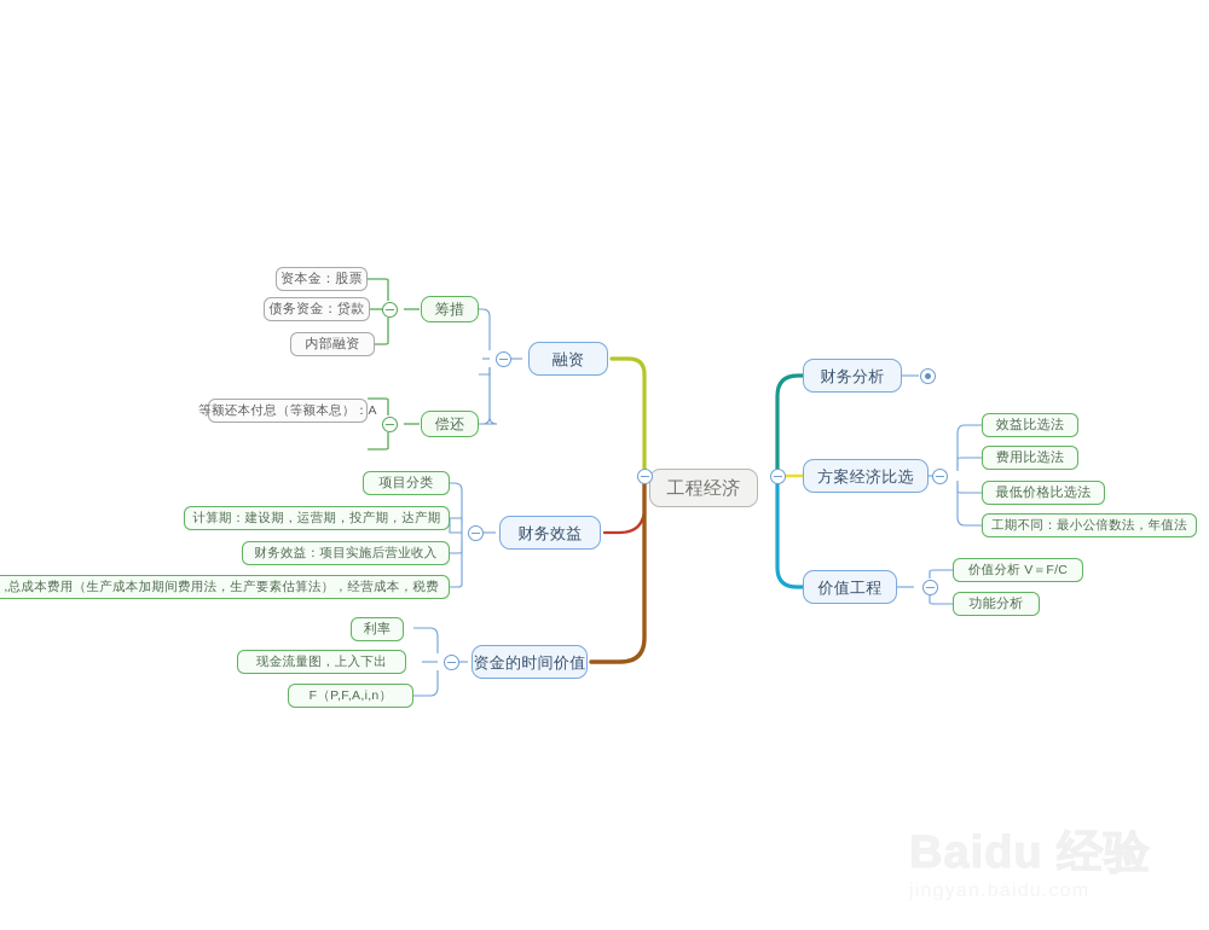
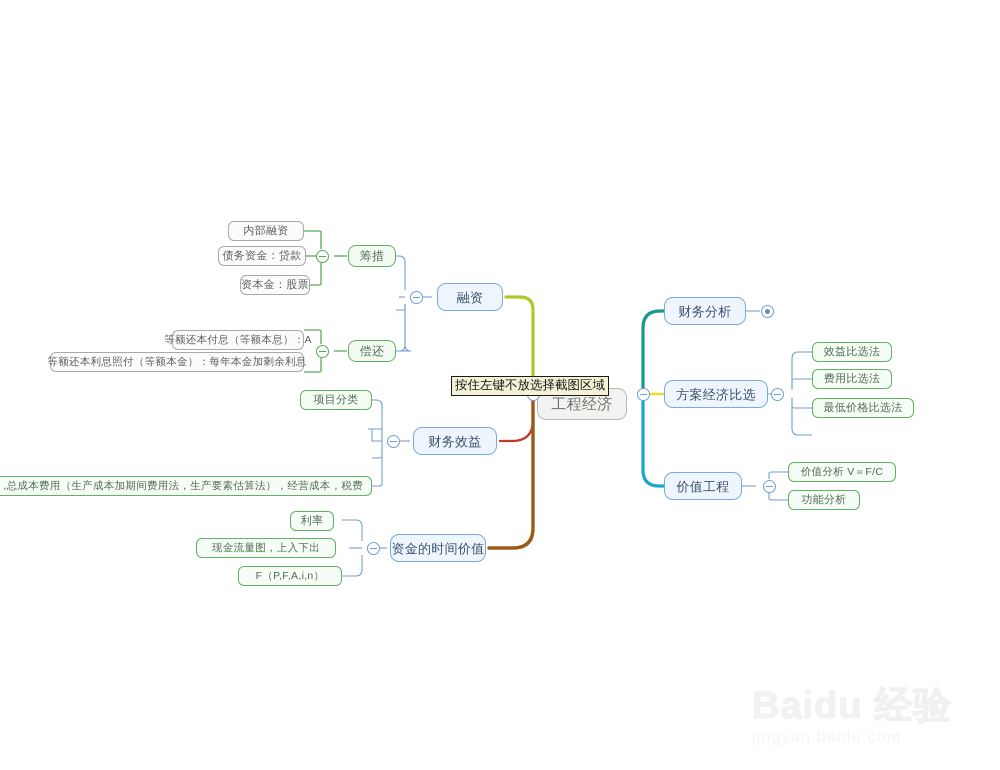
  工程经济
  融资
  财务效益
  资金的时间价值
  财务分析
  方案经济比选
  价值工程
  筹措
  偿还
- 资本金：股票
+ 内部融资
  债务资金：贷款
- 内部融资
+ 资本金：股票
  等额还本付息（等额本息）：A
+ 等额还本利息照付（等额本金）：每年本金加剩余利息
  项目分类
- 计算期：建设期，运营期，投产期，达产期
- 财务效益：项目实施后营业收入
  ,总成本费用（生产成本加期间费用法，生产要素估算法），经营成本，税费
  利率
  现金流量图，上入下出
  F（P,F,A,i,n）
  效益比选法
  费用比选法
  最低价格比选法
- 工期不同：最小公倍数法，年值法
  价值分析 V＝F/C
  功能分析
+ 按住左键不放选择截图区域
